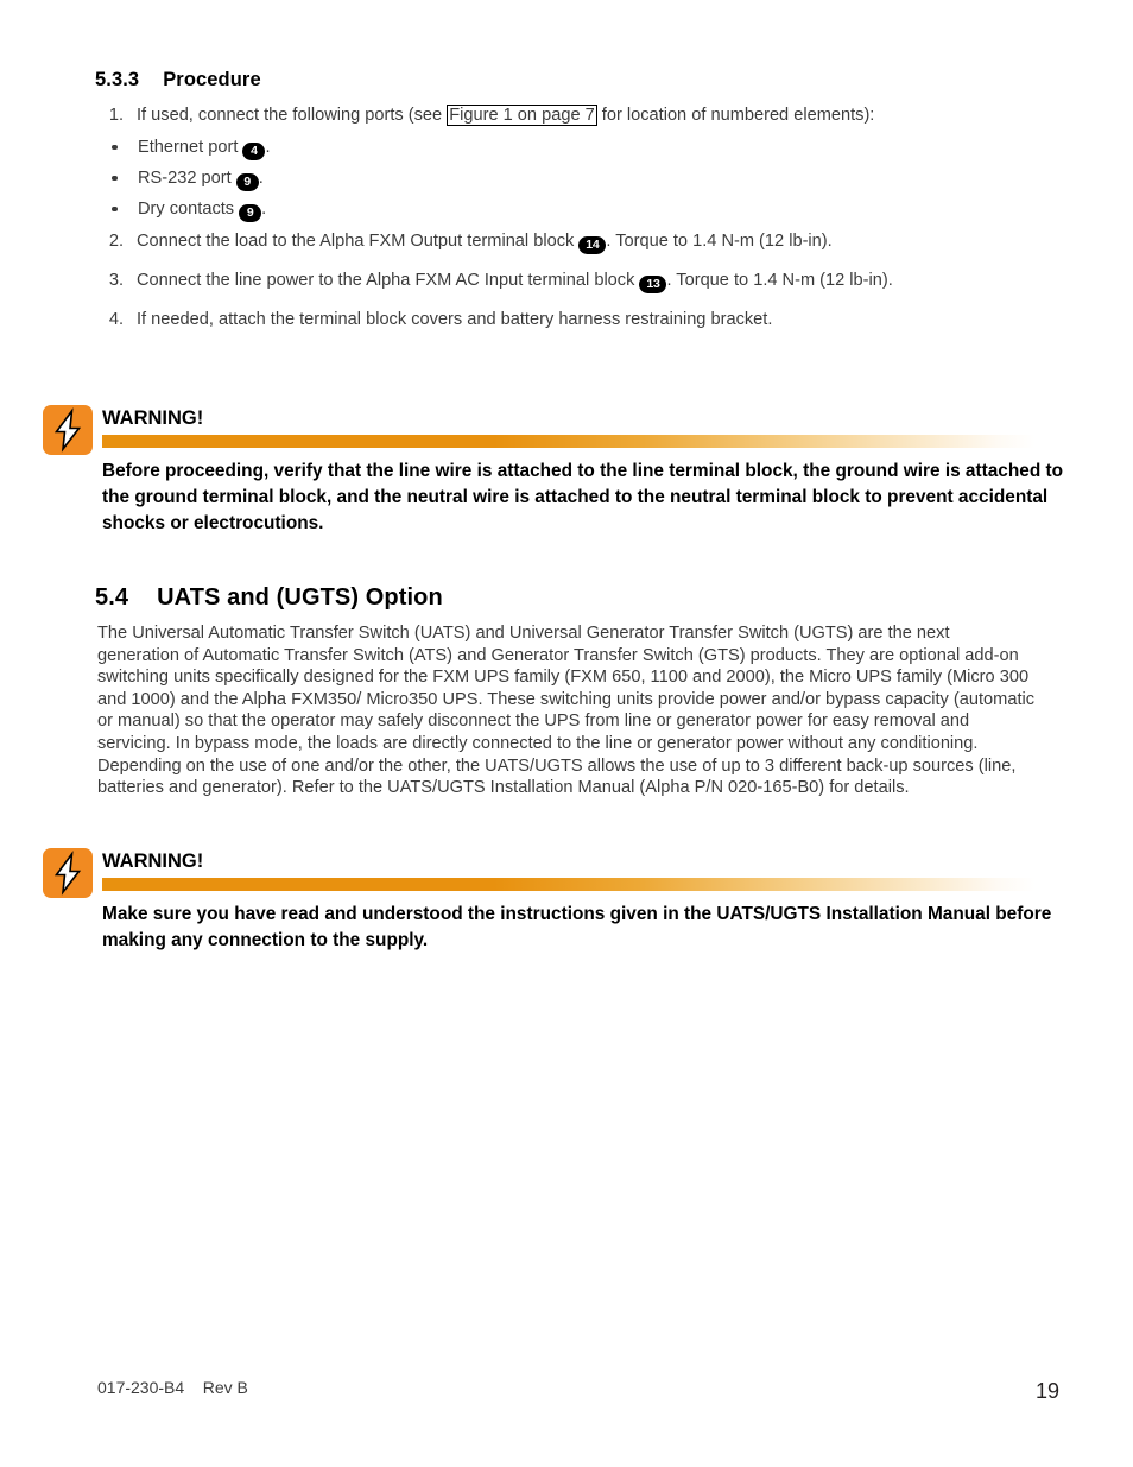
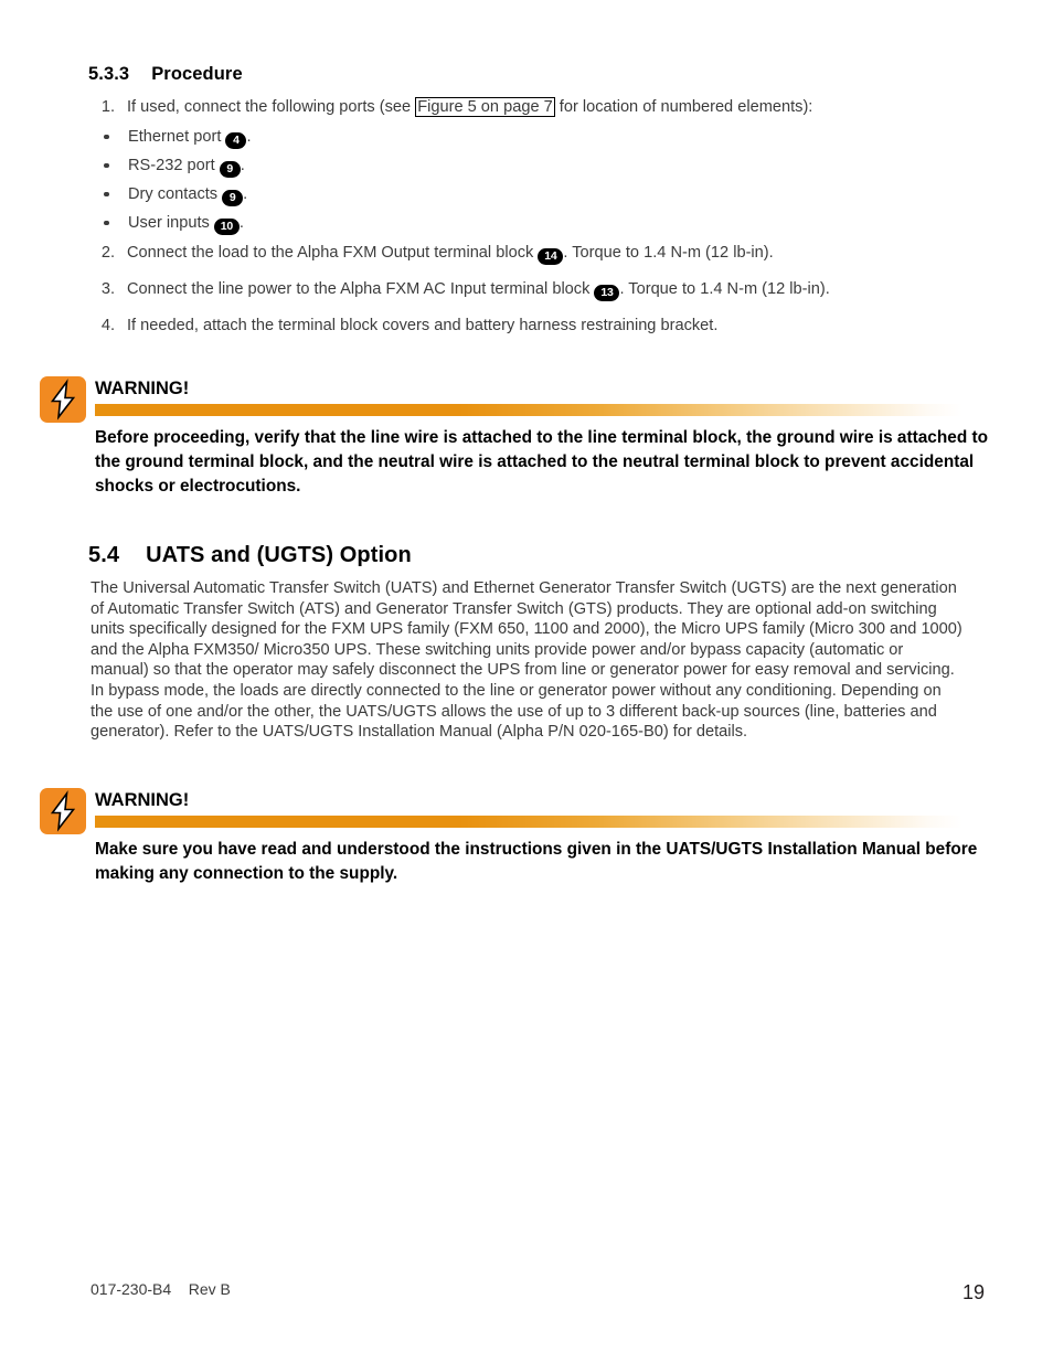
  5.3.3 Procedure
  1.
- If used, connect the following ports (see Figure 1 on page 7 for location of numbered elements):
+ If used, connect the following ports (see Figure 5 on page 7 for location of numbered elements):
  Ethernet port 4 .
  RS-232 port 9 .
  Dry contacts 9 .
+ User inputs 10 .
  2.
  Connect the load to the Alpha FXM Output terminal block 14 . Torque to 1.4 N-m (12 lb-in).
  3.
  Connect the line power to the Alpha FXM AC Input terminal block 13 . Torque to 1.4 N-m (12 lb-in).
  4.
  If needed, attach the terminal block covers and battery harness restraining bracket.
  WARNING!
  Before proceeding, verify that the line wire is attached to the line terminal block, the ground wire is attached to the ground terminal block, and the neutral wire is attached to the neutral terminal block to prevent accidental shocks or electrocutions.
  5.4 UATS and (UGTS) Option
- The Universal Automatic Transfer Switch (UATS) and Universal Generator Transfer Switch (UGTS) are the next generation of Automatic Transfer Switch (ATS) and Generator Transfer Switch (GTS) products. They are optional add-on switching units specifically designed for the FXM UPS family (FXM 650, 1100 and 2000), the Micro UPS family (Micro 300 and 1000) and the Alpha FXM350/ Micro350 UPS. These switching units provide power and/or bypass capacity (automatic or manual) so that the operator may safely disconnect the UPS from line or generator power for easy removal and servicing. In bypass mode, the loads are directly connected to the line or generator power without any conditioning. Depending on the use of one and/or the other, the UATS/UGTS allows the use of up to 3 different back-up sources (line, batteries and generator). Refer to the UATS/UGTS Installation Manual (Alpha P/N 020-165-B0) for details.
+ The Universal Automatic Transfer Switch (UATS) and Ethernet Generator Transfer Switch (UGTS) are the next generation of Automatic Transfer Switch (ATS) and Generator Transfer Switch (GTS) products. They are optional add-on switching units specifically designed for the FXM UPS family (FXM 650, 1100 and 2000), the Micro UPS family (Micro 300 and 1000) and the Alpha FXM350/ Micro350 UPS. These switching units provide power and/or bypass capacity (automatic or manual) so that the operator may safely disconnect the UPS from line or generator power for easy removal and servicing. In bypass mode, the loads are directly connected to the line or generator power without any conditioning. Depending on the use of one and/or the other, the UATS/UGTS allows the use of up to 3 different back-up sources (line, batteries and generator). Refer to the UATS/UGTS Installation Manual (Alpha P/N 020-165-B0) for details.
  WARNING!
  Make sure you have read and understood the instructions given in the UATS/UGTS Installation Manual before making any connection to the supply.
  017-230-B4 Rev B
  19
